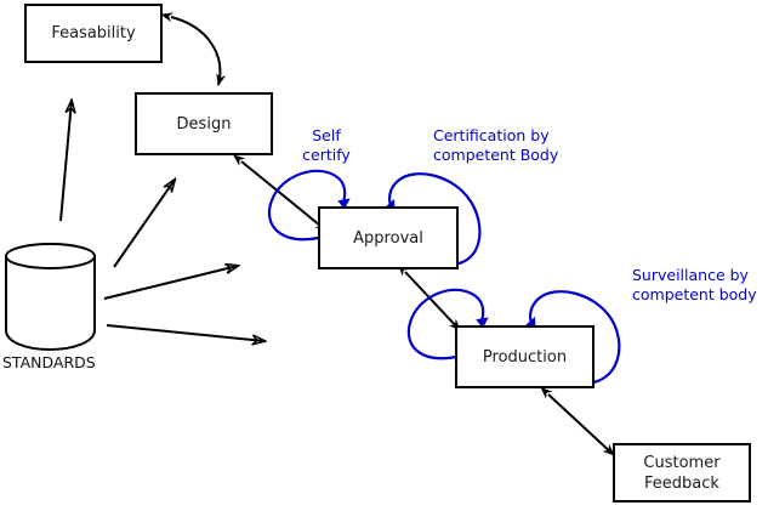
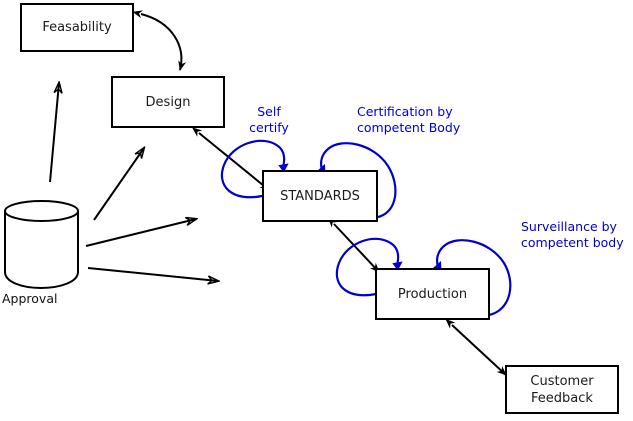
  Feasability
  Design
- Approval
+ STANDARDS
  Production
  Customer
  Feedback
- STANDARDS
+ Approval
  Self
  certify
  Certification by
  competent Body
  Surveillance by
  competent body
